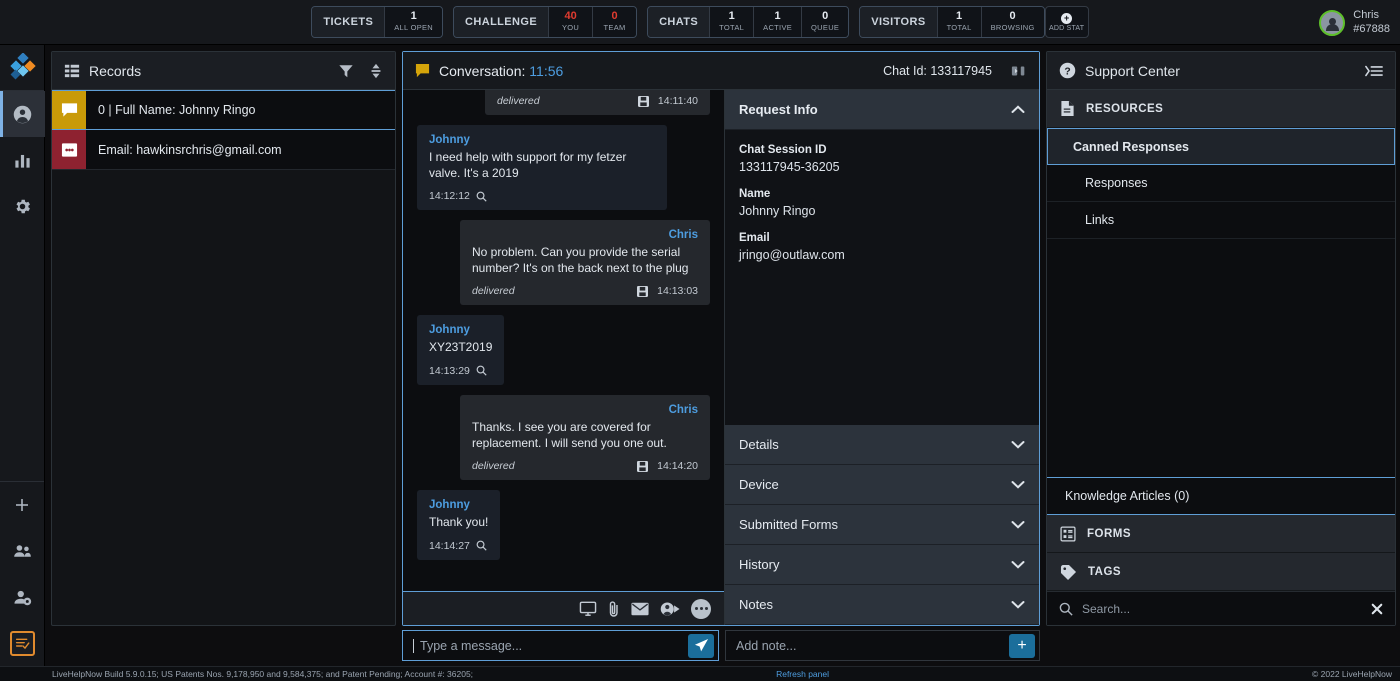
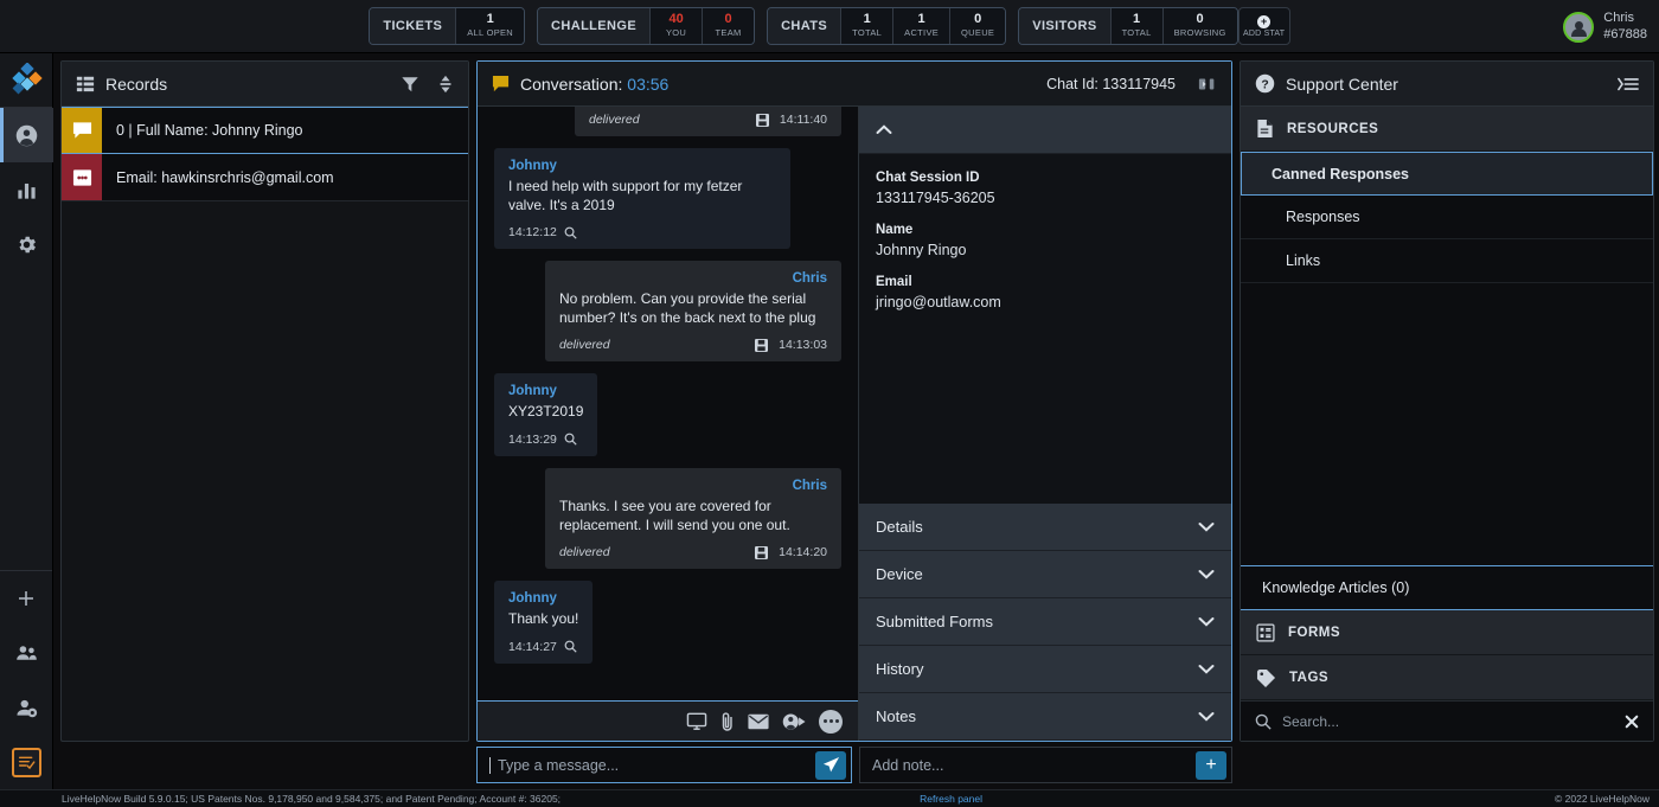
  TICKETS
  1
  ALL OPEN
  CHALLENGE
  40
  YOU
  0
  TEAM
  CHATS
  1
  TOTAL
  1
  ACTIVE
  0
  QUEUE
  VISITORS
  1
  TOTAL
  0
  BROWSING
  +
  Chris
  #67888
  Records
  0 | Full Name: Johnny Ringo
  Email: hawkinsrchris@gmail.com
- Conversation: 11:56
+ Conversation: 03:56
  Chat Id: 133117945
  delivered
  14:11:40
  Johnny
  I need help with support for my fetzer valve. It's a 2019
  14:12:12
  Chris
  No problem. Can you provide the serial number? It's on the back next to the plug
  delivered
  14:13:03
  Johnny
  XY23T2019
  14:13:29
  Chris
  Thanks. I see you are covered for replacement. I will send you one out.
  delivered
  14:14:20
  Johnny
  Thank you!
  14:14:27
- Request Info
  Chat Session ID
  133117945-36205
  Name
  Johnny Ringo
  Email
  jringo@outlaw.com
  Details
  Device
  Submitted Forms
  History
  Notes
  ?
  Support Center
  RESOURCES
  Canned Responses
  Responses
  Links
  Knowledge Articles (0)
  FORMS
  TAGS
  Search...
  Type a message...
  Add note...
  +
  LiveHelpNow Build 5.9.0.15; US Patents Nos. 9,178,950 and 9,584,375; and Patent Pending; Account #: 36205;
  Refresh panel
  © 2022 LiveHelpNow
